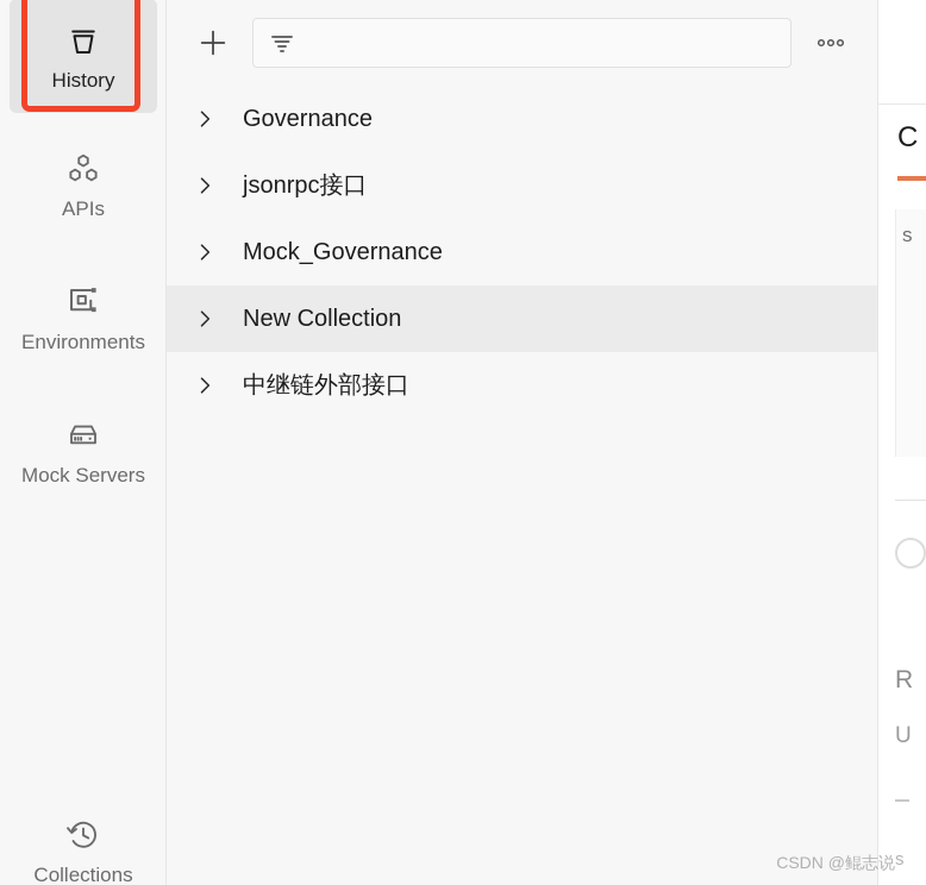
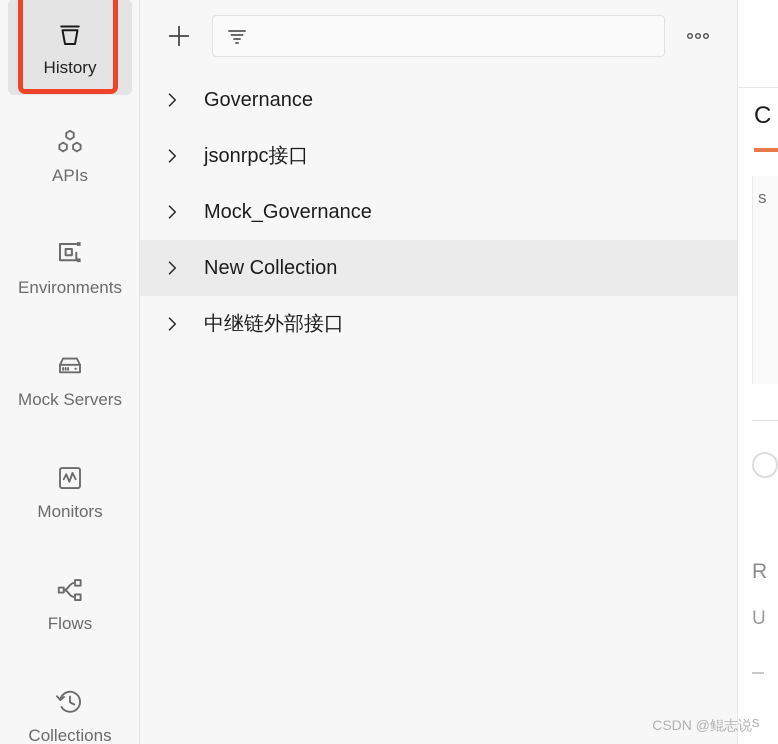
  History
  APIs
  Environments
  Mock Servers
+ Monitors
+ Flows
  Collections
  Governance
  jsonrpc接口
  Mock_Governance
  New Collection
  中继链外部接口
  C
  s
  R
  U
  s
  CSDN @鲲志说
